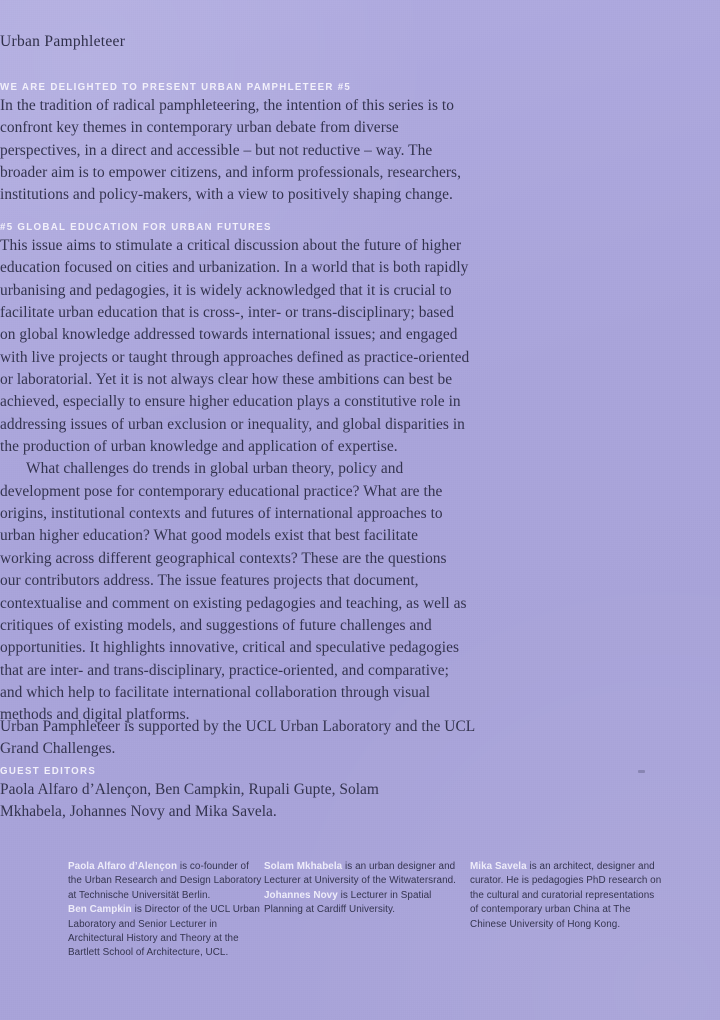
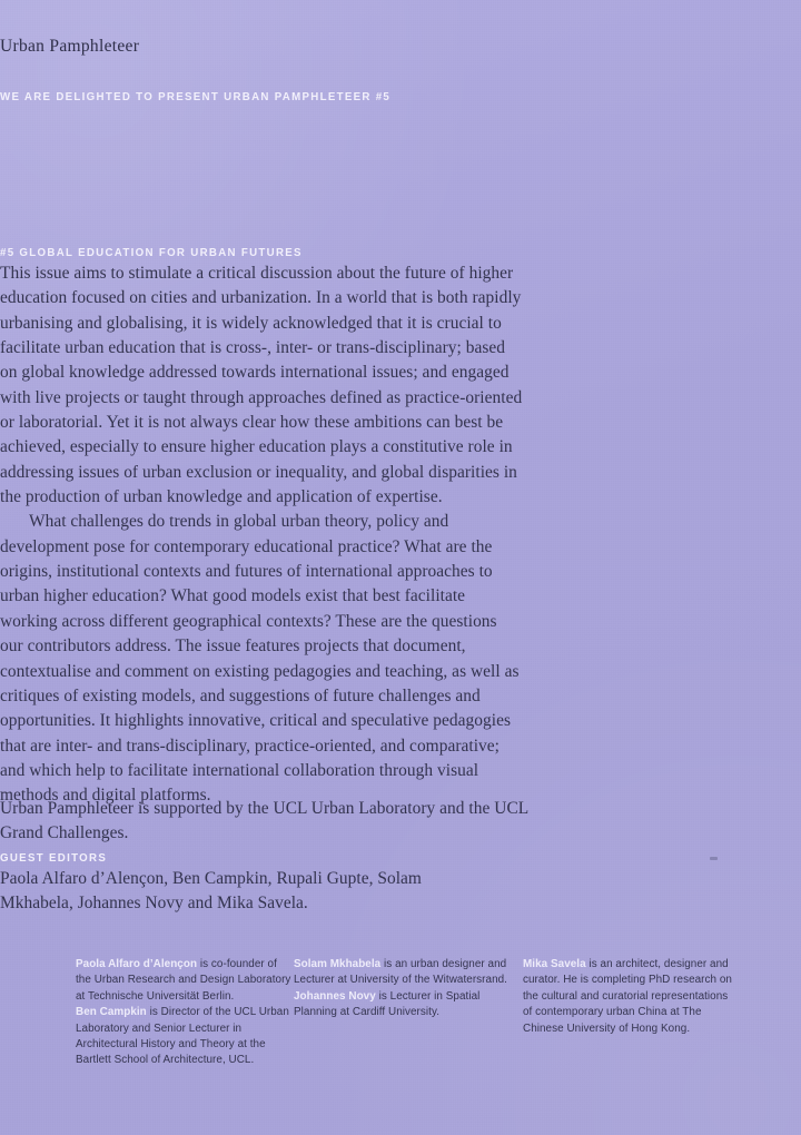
  Urban Pamphleteer
  WE ARE DELIGHTED TO PRESENT URBAN PAMPHLETEER #5
- In the tradition of radical pamphleteering, the intention of this series is to confront key themes in contemporary urban debate from diverse perspectives, in a direct and accessible – but not reductive – way. The broader aim is to empower citizens, and inform professionals, researchers, institutions and policy-makers, with a view to positively shaping change.
  #5 GLOBAL EDUCATION FOR URBAN FUTURES
- This issue aims to stimulate a critical discussion about the future of higher education focused on cities and urbanization. In a world that is both rapidly urbanising and pedagogies, it is widely acknowledged that it is crucial to facilitate urban education that is cross-, inter- or trans-disciplinary; based on global knowledge addressed towards international issues; and engaged with live projects or taught through approaches defined as practice-oriented or laboratorial. Yet it is not always clear how these ambitions can best be achieved, especially to ensure higher education plays a constitutive role in addressing issues of urban exclusion or inequality, and global disparities in the production of urban knowledge and application of expertise.
+ This issue aims to stimulate a critical discussion about the future of higher education focused on cities and urbanization. In a world that is both rapidly urbanising and globalising, it is widely acknowledged that it is crucial to facilitate urban education that is cross-, inter- or trans-disciplinary; based on global knowledge addressed towards international issues; and engaged with live projects or taught through approaches defined as practice-oriented or laboratorial. Yet it is not always clear how these ambitions can best be achieved, especially to ensure higher education plays a constitutive role in addressing issues of urban exclusion or inequality, and global disparities in the production of urban knowledge and application of expertise.
  What challenges do trends in global urban theory, policy and development pose for contemporary educational practice? What are the origins, institutional contexts and futures of international approaches to urban higher education? What good models exist that best facilitate working across different geographical contexts? These are the questions our contributors address. The issue features projects that document, contextualise and comment on existing pedagogies and teaching, as well as critiques of existing models, and suggestions of future challenges and opportunities. It highlights innovative, critical and speculative pedagogies that are inter- and trans-disciplinary, practice-oriented, and comparative; and which help to facilitate international collaboration through visual methods and digital platforms.
  Urban Pamphleteer is supported by the UCL Urban Laboratory and the UCL Grand Challenges.
  GUEST EDITORS
  Paola Alfaro d’Alençon, Ben Campkin, Rupali Gupte, Solam Mkhabela, Johannes Novy and Mika Savela.
  Paola Alfaro d’Alençon is co-founder of the Urban Research and Design Laboratory at Technische Universität Berlin.
  Ben Campkin is Director of the UCL Urban Laboratory and Senior Lecturer in Architectural History and Theory at the Bartlett School of Architecture, UCL.
  Solam Mkhabela is an urban designer and Lecturer at University of the Witwatersrand.
  Johannes Novy is Lecturer in Spatial Planning at Cardiff University.
- Mika Savela is an architect, designer and curator. He is pedagogies PhD research on the cultural and curatorial representations of contemporary urban China at The Chinese University of Hong Kong.
+ Mika Savela is an architect, designer and curator. He is completing PhD research on the cultural and curatorial representations of contemporary urban China at The Chinese University of Hong Kong.
